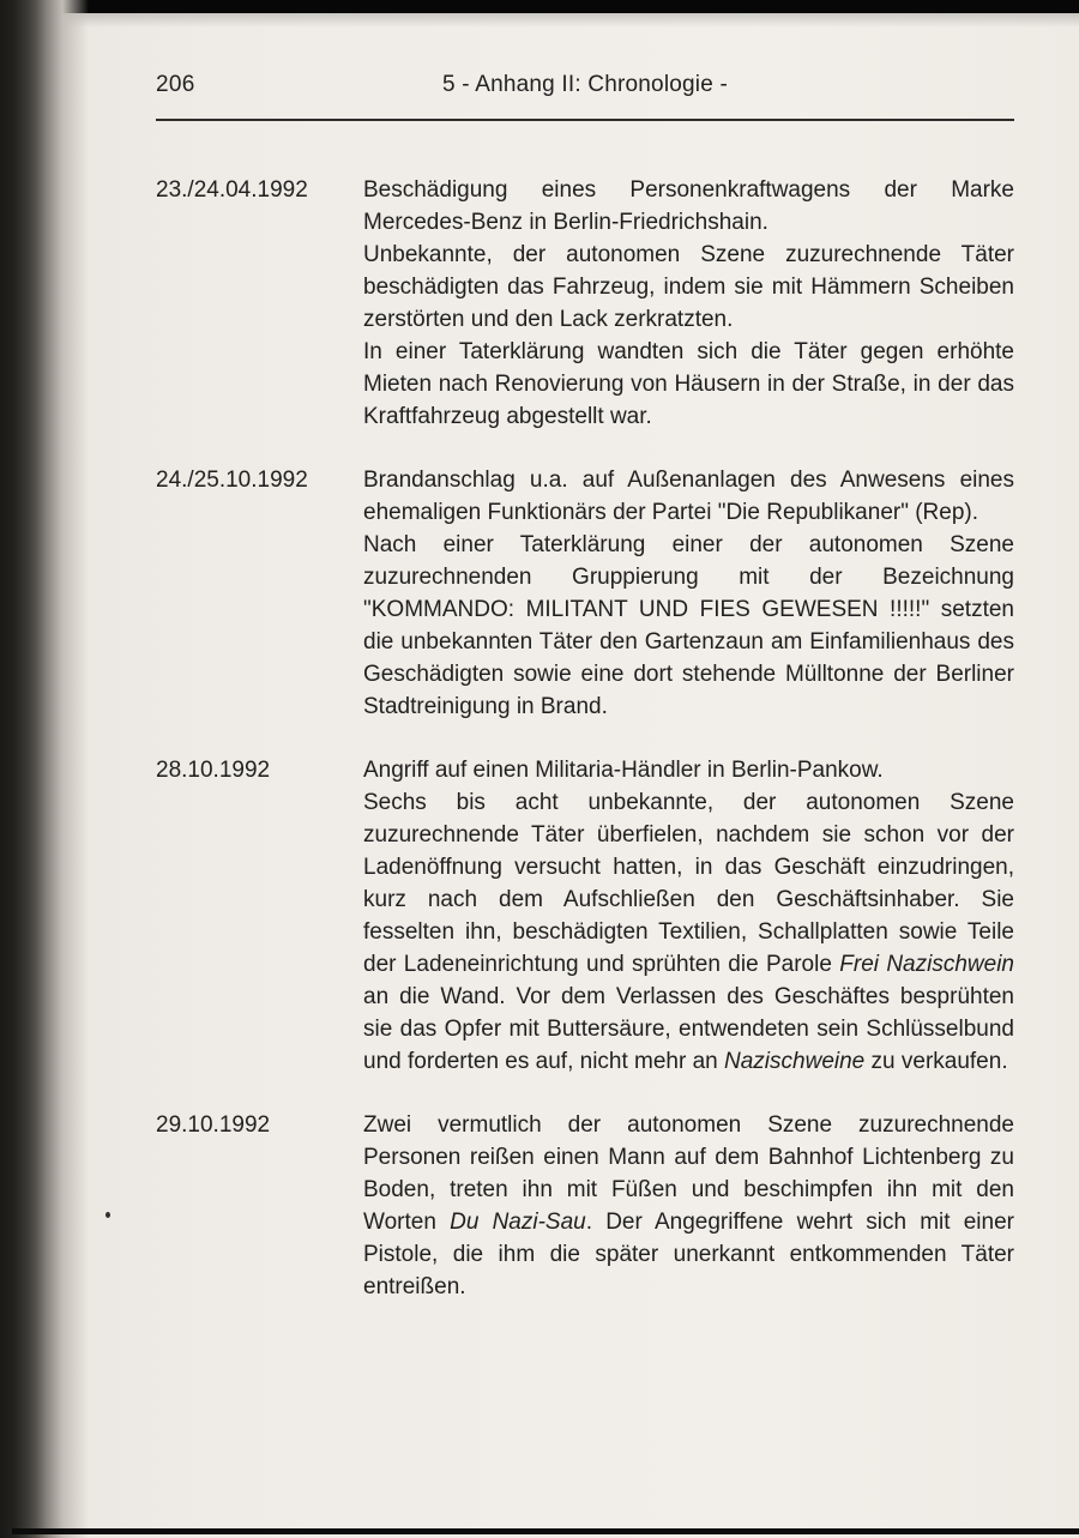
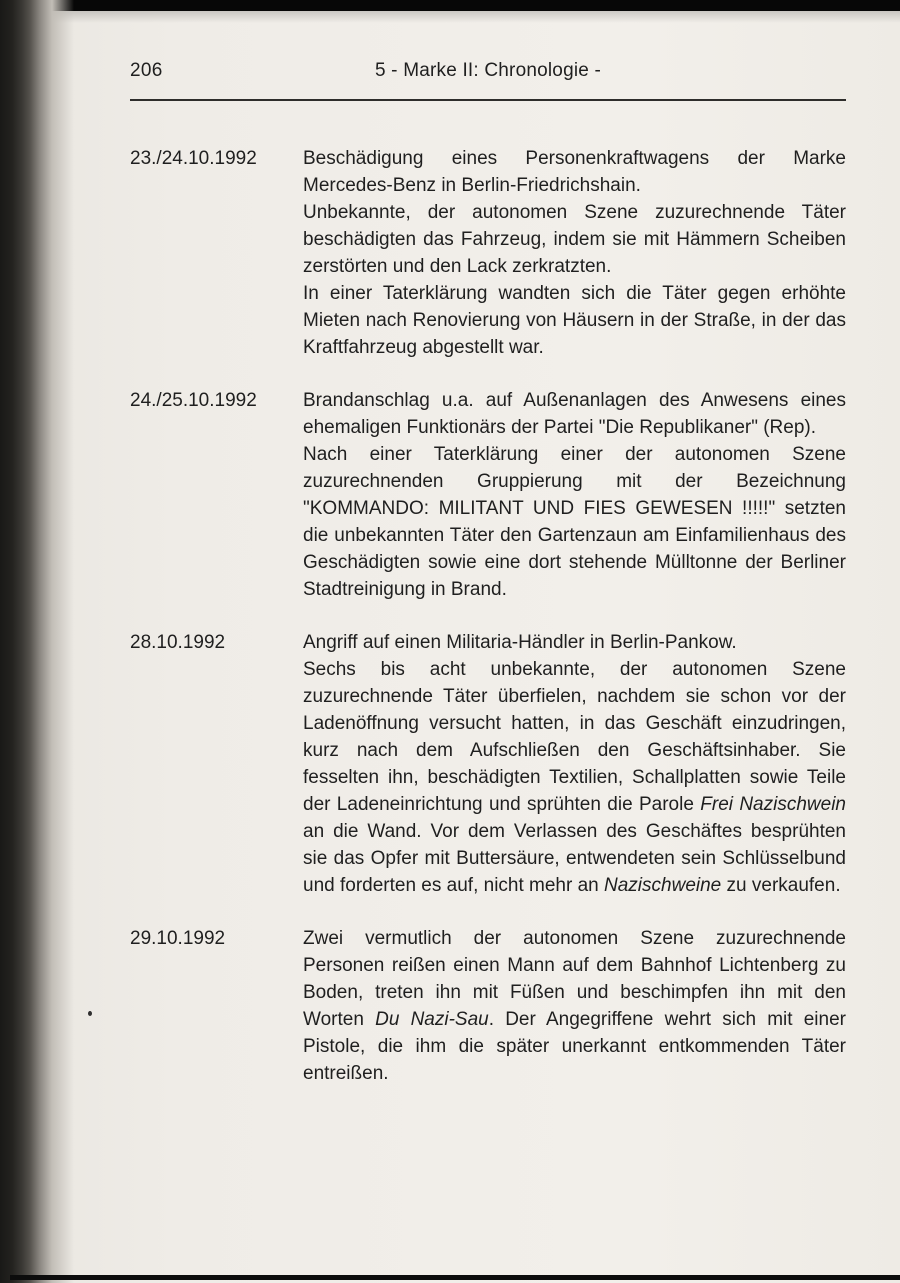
  206
- 5 - Anhang II: Chronologie -
+ 5 - Marke II: Chronologie -
- 23./24.04.1992
+ 23./24.10.1992
  Beschädigung eines Personenkraftwagens der Marke Mercedes-Benz in Berlin-Friedrichshain.
  Unbekannte, der autonomen Szene zuzurechnende Täter beschädigten das Fahrzeug, indem sie mit Hämmern Scheiben zerstörten und den Lack zerkratzten.
  In einer Taterklärung wandten sich die Täter gegen erhöhte Mieten nach Renovierung von Häusern in der Straße, in der das Kraftfahrzeug abgestellt war.
  24./25.10.1992
  Brandanschlag u.a. auf Außenanlagen des Anwesens eines ehemaligen Funktionärs der Partei "Die Republikaner" (Rep).
  Nach einer Taterklärung einer der autonomen Szene zuzurechnenden Gruppierung mit der Bezeichnung "KOMMANDO: MILITANT UND FIES GEWESEN !!!!!" setzten die unbekannten Täter den Gartenzaun am Einfamilienhaus des Geschädigten sowie eine dort stehende Mülltonne der Berliner Stadtreinigung in Brand.
  28.10.1992
  Angriff auf einen Militaria-Händler in Berlin-Pankow.
  Sechs bis acht unbekannte, der autonomen Szene zuzurechnende Täter überfielen, nachdem sie schon vor der Ladenöffnung versucht hatten, in das Geschäft einzudringen, kurz nach dem Aufschließen den Geschäftsinhaber. Sie fesselten ihn, beschädigten Textilien, Schallplatten sowie Teile der Ladeneinrichtung und sprühten die Parole Frei Nazischwein an die Wand. Vor dem Verlassen des Geschäftes besprühten sie das Opfer mit Buttersäure, entwendeten sein Schlüsselbund und forderten es auf, nicht mehr an Nazischweine zu verkaufen.
  29.10.1992
  Zwei vermutlich der autonomen Szene zuzurechnende Personen reißen einen Mann auf dem Bahnhof Lichtenberg zu Boden, treten ihn mit Füßen und beschimpfen ihn mit den Worten Du Nazi-Sau. Der Angegriffene wehrt sich mit einer Pistole, die ihm die später unerkannt entkommenden Täter entreißen.
